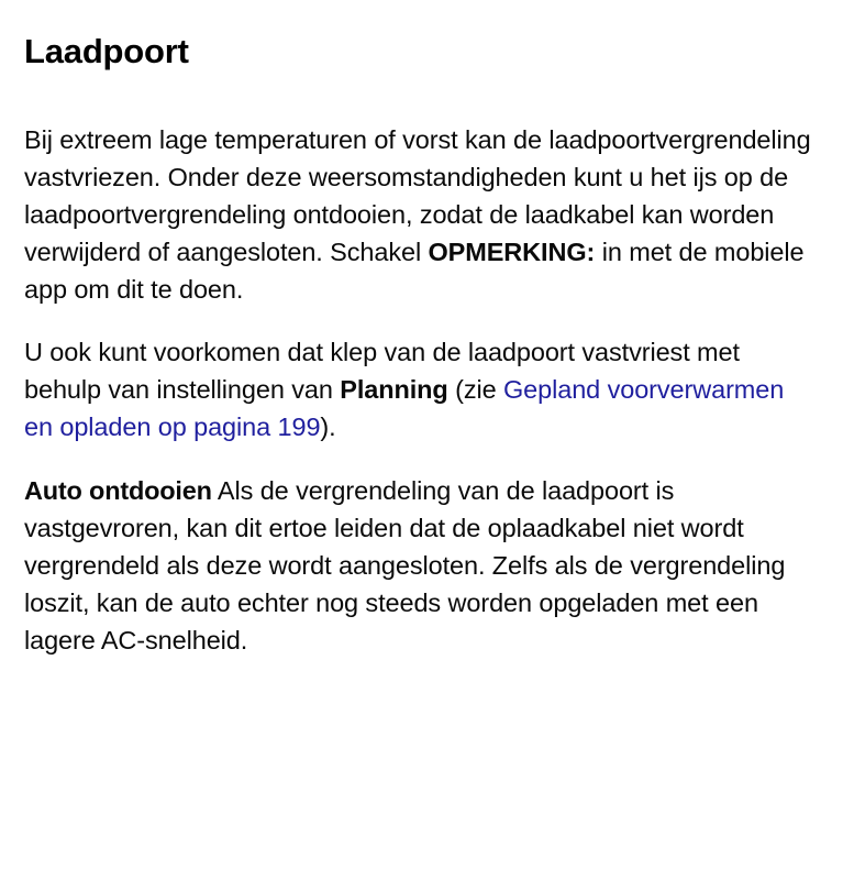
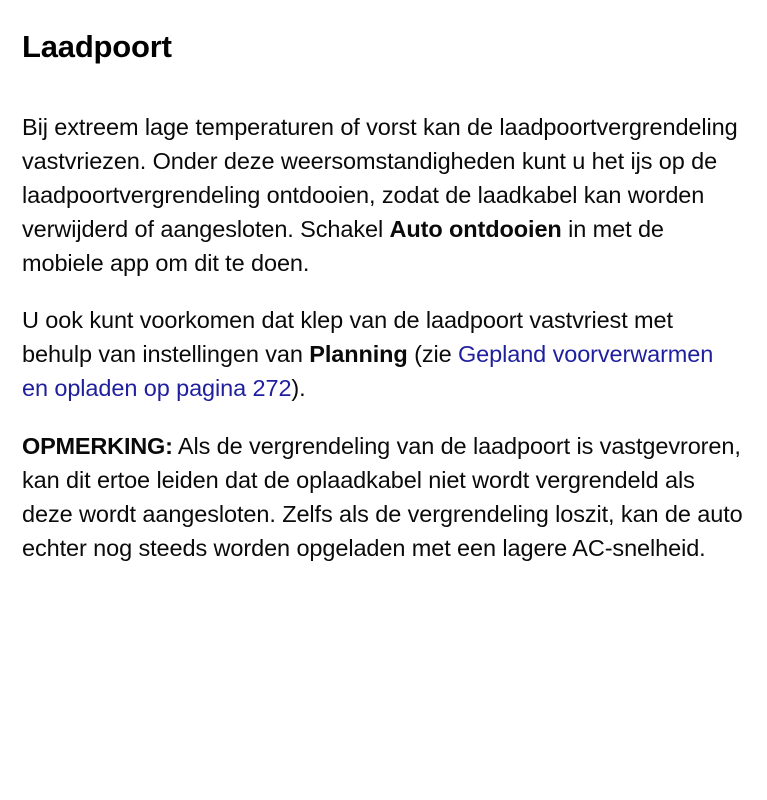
  Laadpoort
- Bij extreem lage temperaturen of vorst kan de laadpoortvergrendeling vastvriezen. Onder deze weersomstandigheden kunt u het ijs op de laadpoortvergrendeling ontdooien, zodat de laadkabel kan worden verwijderd of aangesloten. Schakel OPMERKING: in met de mobiele app om dit te doen.
+ Bij extreem lage temperaturen of vorst kan de laadpoortvergrendeling vastvriezen. Onder deze weersomstandigheden kunt u het ijs op de laadpoortvergrendeling ontdooien, zodat de laadkabel kan worden verwijderd of aangesloten. Schakel Auto ontdooien in met de mobiele app om dit te doen.
- U ook kunt voorkomen dat klep van de laadpoort vastvriest met behulp van instellingen van Planning (zie Gepland voorverwarmen en opladen op pagina 199).
+ U ook kunt voorkomen dat klep van de laadpoort vastvriest met behulp van instellingen van Planning (zie Gepland voorverwarmen en opladen op pagina 272).
- Auto ontdooien Als de vergrendeling van de laadpoort is vastgevroren, kan dit ertoe leiden dat de oplaadkabel niet wordt vergrendeld als deze wordt aangesloten. Zelfs als de vergrendeling loszit, kan de auto echter nog steeds worden opgeladen met een lagere AC-snelheid.
+ OPMERKING: Als de vergrendeling van de laadpoort is vastgevroren, kan dit ertoe leiden dat de oplaadkabel niet wordt vergrendeld als deze wordt aangesloten. Zelfs als de vergrendeling loszit, kan de auto echter nog steeds worden opgeladen met een lagere AC-snelheid.
